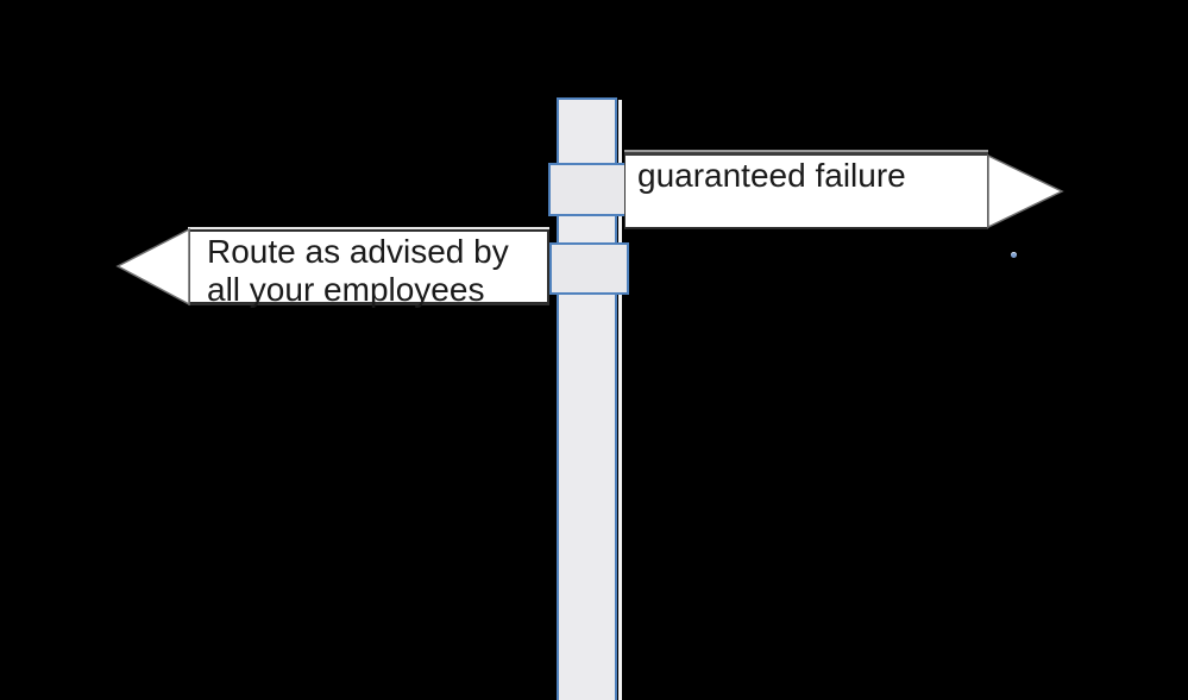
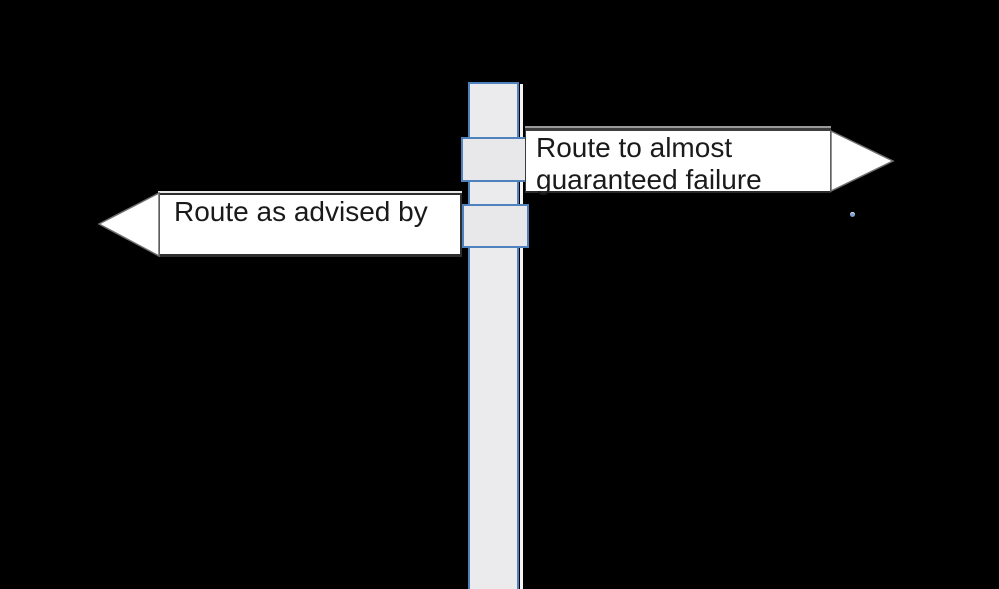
+ Route to almost
  guaranteed failure
  Route as advised by
- all your employees
